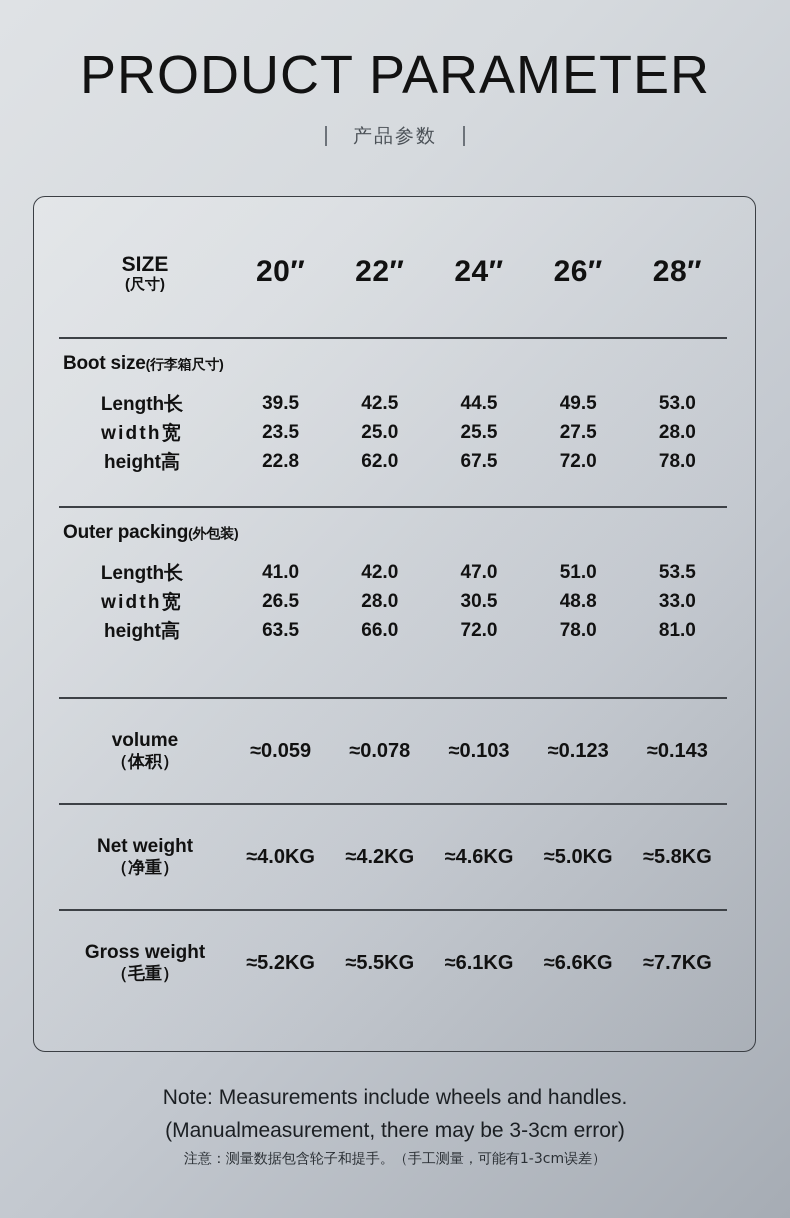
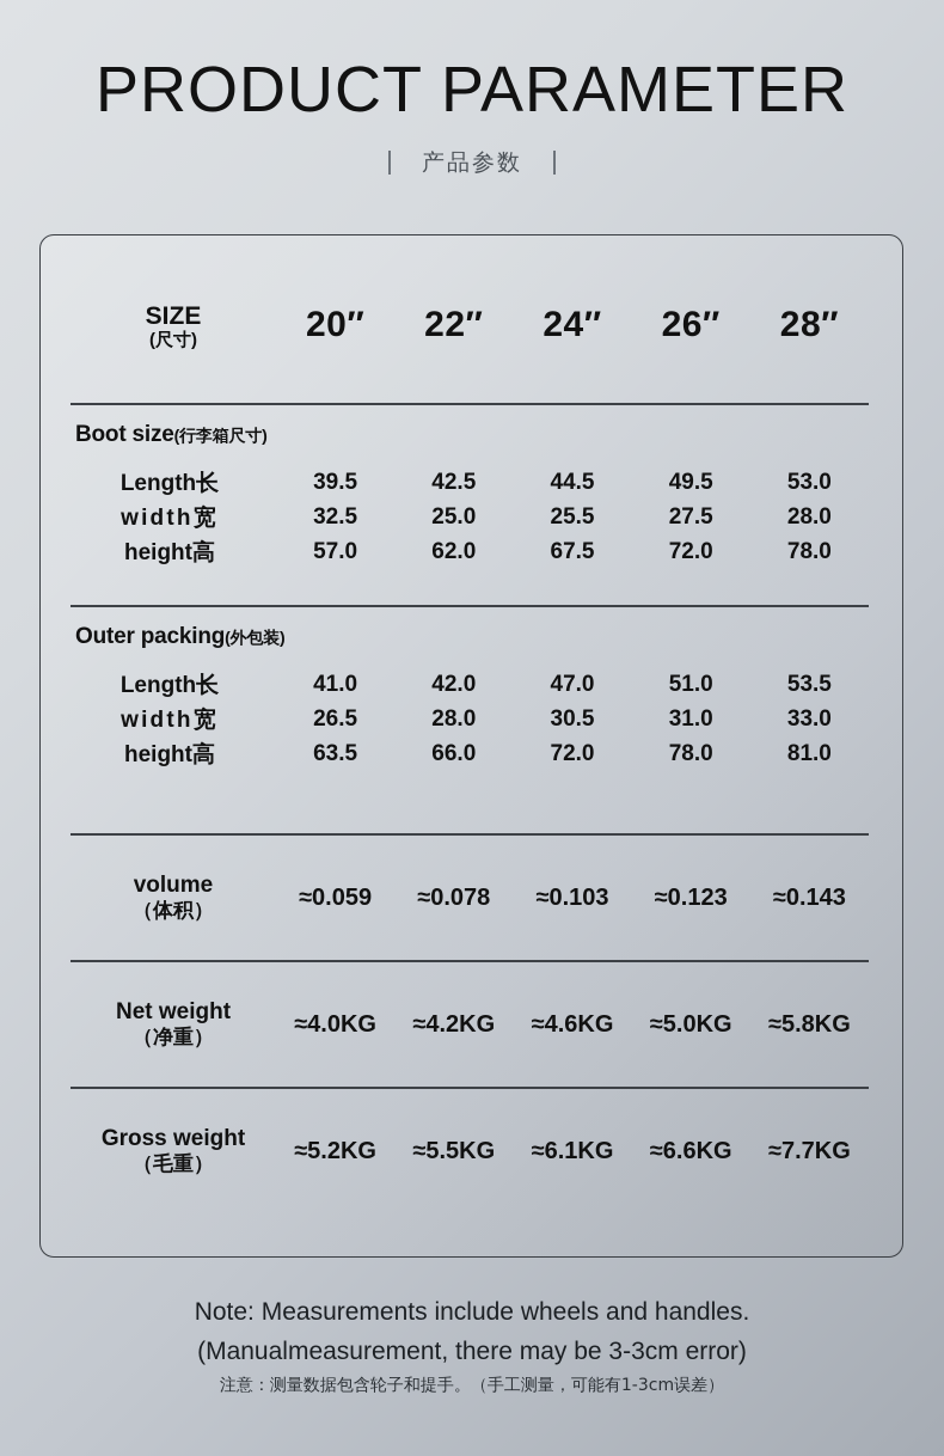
  PRODUCT PARAMETER
  产品参数
  SIZE
  (尺寸)
  20″
  22″
  24″
  26″
  28″
  Boot size(行李箱尺寸)
  Length长
  39.5
  42.5
  44.5
  49.5
  53.0
  width宽
- 23.5
+ 32.5
  25.0
  25.5
  27.5
  28.0
  height高
- 22.8
+ 57.0
  62.0
  67.5
  72.0
  78.0
  Outer packing(外包装)
  Length长
  41.0
  42.0
  47.0
  51.0
  53.5
  width宽
  26.5
  28.0
  30.5
- 48.8
+ 31.0
  33.0
  height高
  63.5
  66.0
  72.0
  78.0
  81.0
  volume
  （体积）
  ≈0.059
  ≈0.078
  ≈0.103
  ≈0.123
  ≈0.143
  Net weight
  （净重）
  ≈4.0KG
  ≈4.2KG
  ≈4.6KG
  ≈5.0KG
  ≈5.8KG
  Gross weight
  （毛重）
  ≈5.2KG
  ≈5.5KG
  ≈6.1KG
  ≈6.6KG
  ≈7.7KG
  Note: Measurements include wheels and handles.
  (Manualmeasurement, there may be 3-3cm error)
  注意：测量数据包含轮子和提手。（手工测量，可能有1-3cm误差）
